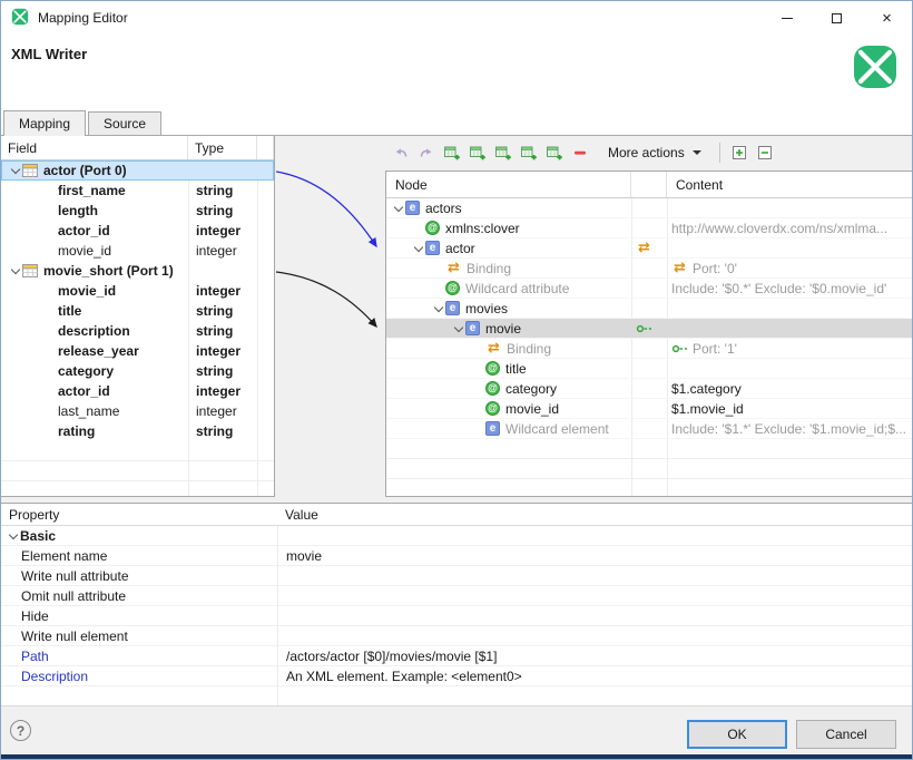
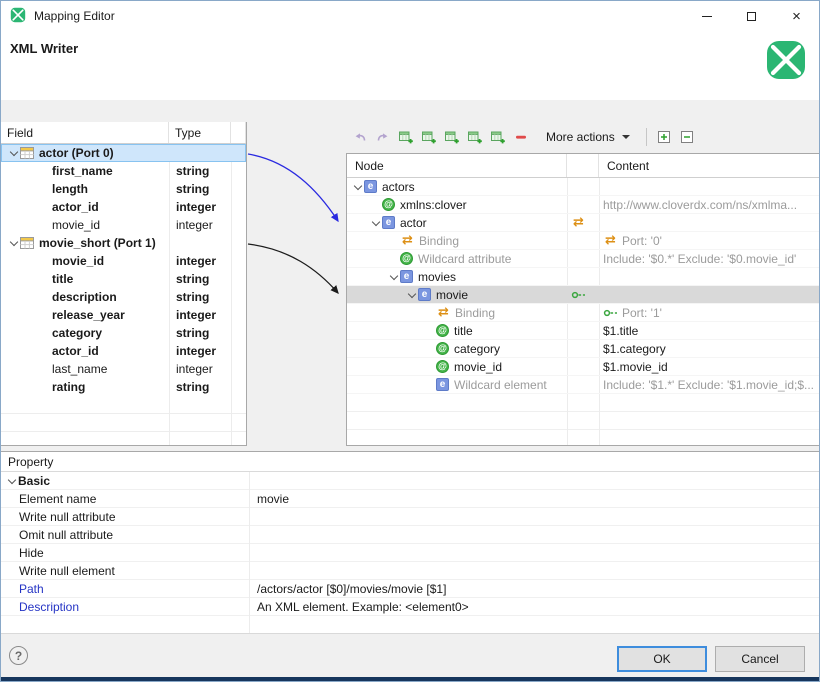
  Mapping Editor
  ×
  XML Writer
- Mapping
- Source
  Field
  Type
  actor (Port 0)
  first_name
  string
  length
  string
  actor_id
  integer
  movie_id
  integer
  movie_short (Port 1)
  movie_id
  integer
  title
  string
  description
  string
  release_year
  integer
  category
  string
  actor_id
  integer
  last_name
  integer
  rating
  string
  More actions
  Node
  Content
  e
  actors
  @
  xmlns:clover
  http://www.cloverdx.com/ns/xmlma...
  e
  actor
  ⇄
  ⇄
  Binding
  ⇄
  Port: '0'
  @
  Wildcard attribute
  Include: '$0.*' Exclude: '$0.movie_id'
  e
  movies
  e
  movie
  ⇄
  Binding
  Port: '1'
  @
  title
+ $1.title
  @
  category
  $1.category
  @
  movie_id
  $1.movie_id
  e
  Wildcard element
  Include: '$1.*' Exclude: '$1.movie_id;$...
  Property
- Value
  Basic
  Element name
  movie
  Write null attribute
  Omit null attribute
  Hide
  Write null element
  Path
  /actors/actor [$0]/movies/movie [$1]
  Description
  An XML element. Example: <element0>
  ?
  OK
  Cancel
